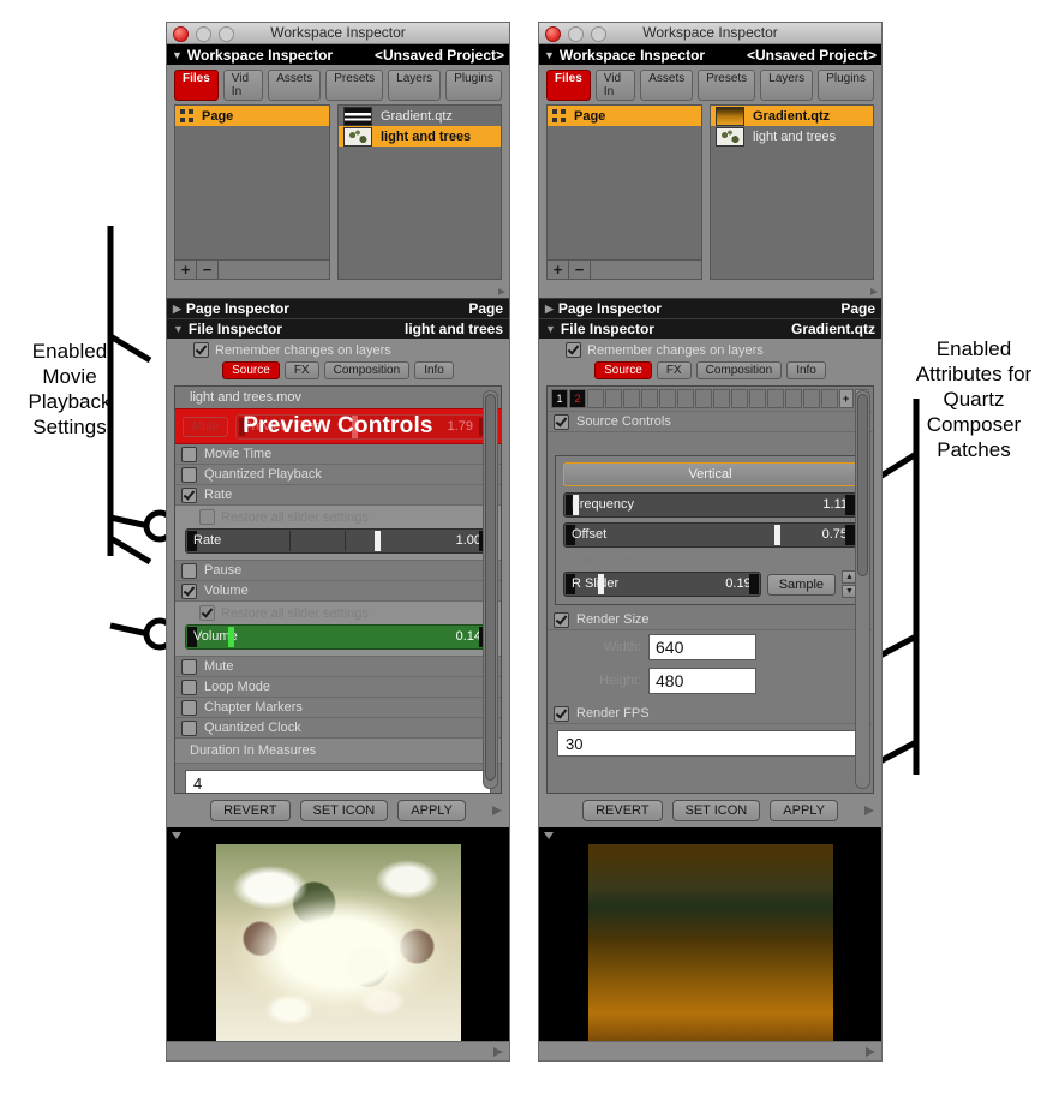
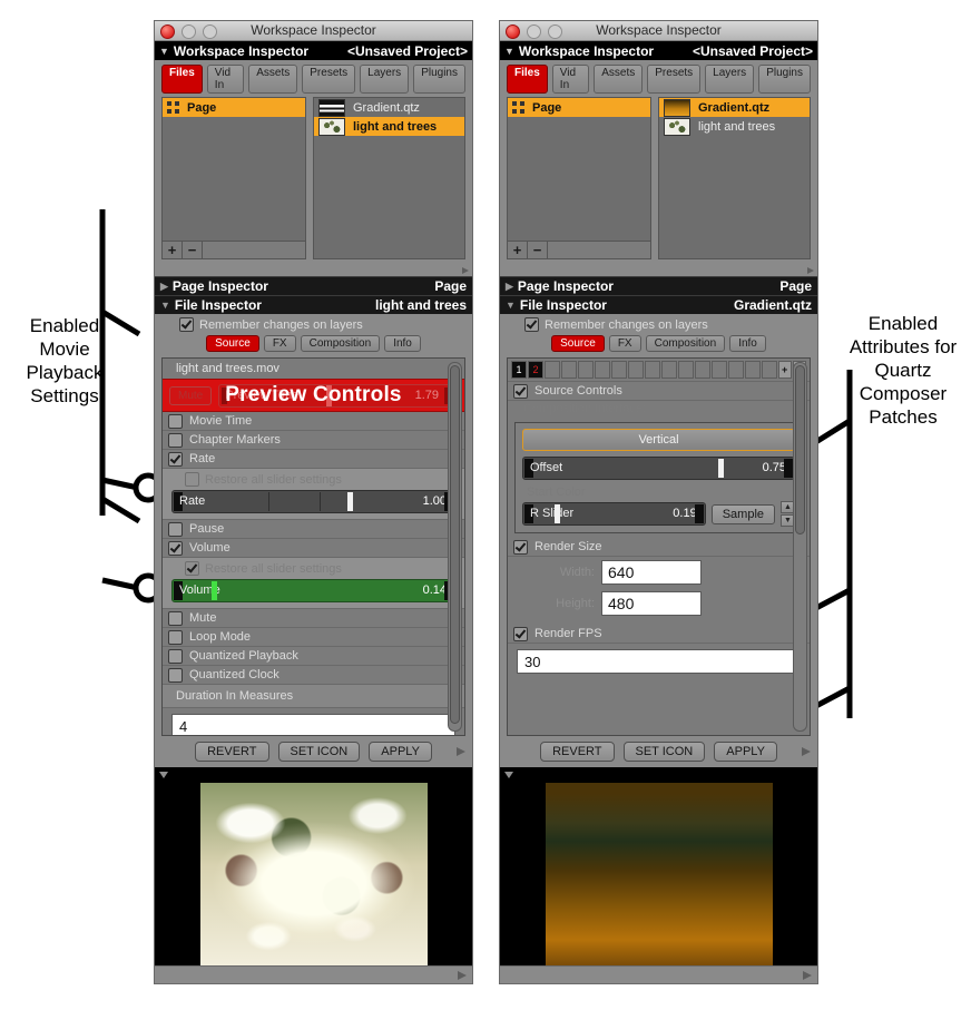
  Enabled
  Movie
  Playback
  Settings
  Enabled
  Attributes for
  Quartz
  Composer
  Patches
  Workspace Inspector
  ▼
  Workspace Inspector
  <Unsaved Project>
  Files
  Vid In
  Assets
  Presets
  Layers
  Plugins
  Page
  +
  −
  Gradient.qtz
  light and trees
  ▶
  Page Inspector
  Page
  ▼
  File Inspector
  light and trees
  Remember changes on layers
  Source
  FX
  Composition
  Info
  light and trees.mov
  Mute
  Preview Time
  1.79
  Preview Controls
  Movie Time
- Quantized Playback
+ Chapter Markers
  Rate
  Rate
  1.00
  Pause
  Volume
  Volum
  0.14
  Mute
  Loop Mode
- Chapter Markers
+ Quantized Playback
  Quantized Clock
  Duration In Measures
  4
  REVERT
  SET ICON
  APPLY
  Workspace Inspector
  ▼
  Workspace Inspector
  <Unsaved Project>
  Files
  Vid In
  Assets
  Presets
  Layers
  Plugins
  Page
  +
  −
  Gradient.qtz
  light and trees
  ▶
  Page Inspector
  Page
  ▼
  File Inspector
  Gradient.qtz
  Remember changes on layers
  Source
  FX
  Composition
  Info
  1
  2
  +
  Source Controls
  Vertical
- Frequency
- 1.11
  Offset
  0.75
  R Sler
  0.19
  Sample
  Render Size
  640
  480
  Render FPS
  30
  REVERT
  SET ICON
  APPLY
